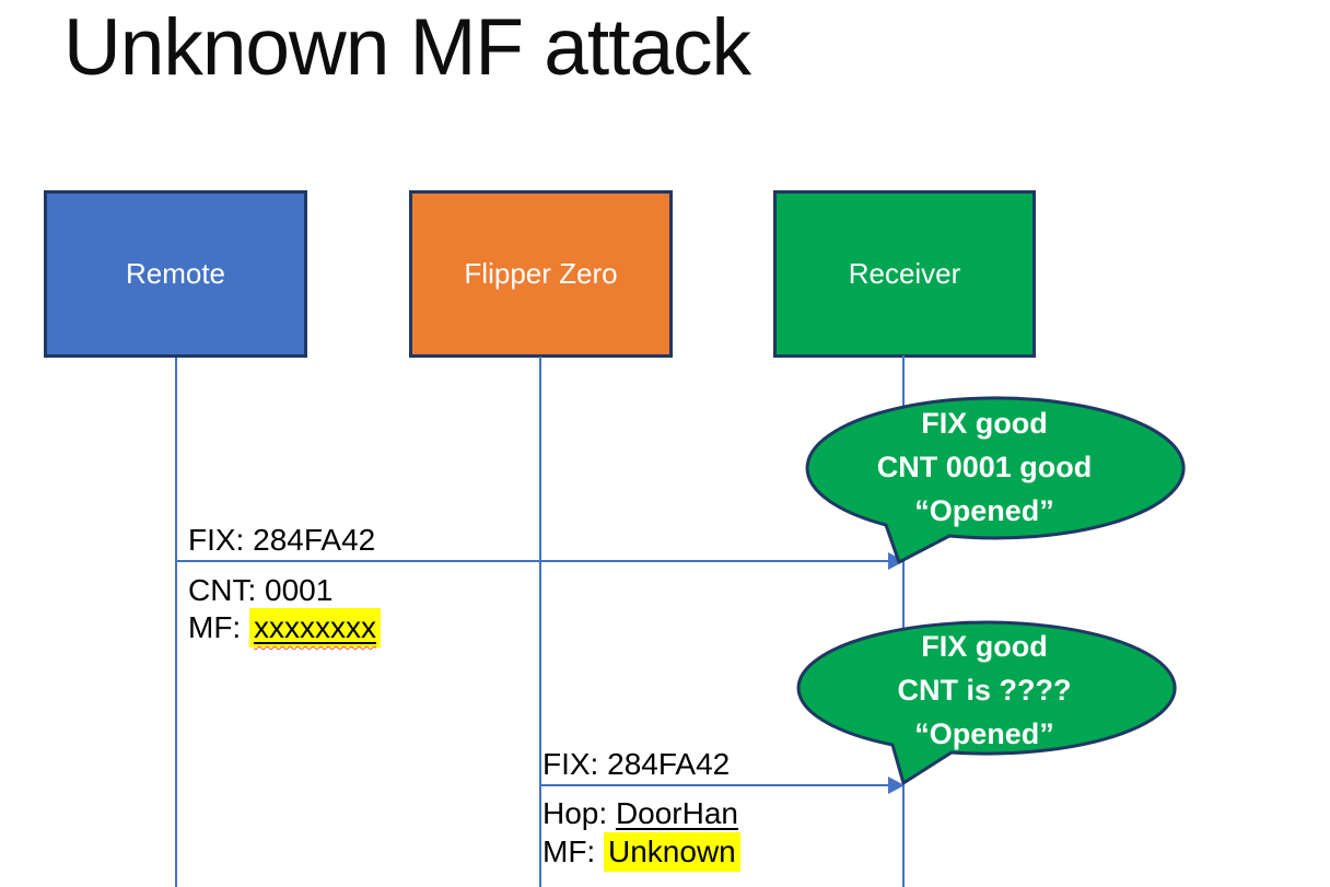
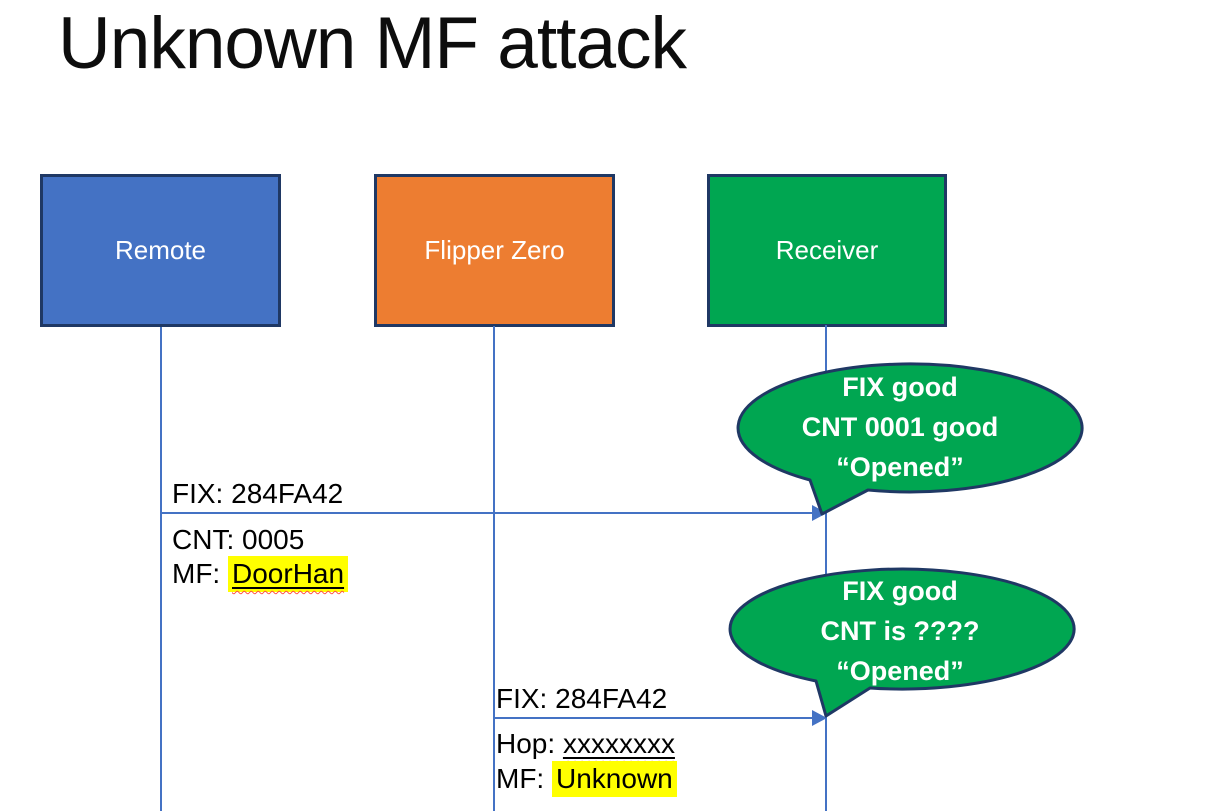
  Unknown MF attack
  Remote
  Flipper Zero
  Receiver
  FIX: 284FA42
- CNT: 0001
+ CNT: 0005
- MF: xxxxxxxx
+ MF: DoorHan
  FIX: 284FA42
- Hop: DoorHan
+ Hop: xxxxxxxx
  MF: Unknown
  FIX good
  CNT 0001 good
  “Opened”
  FIX good
  CNT is ????
  “Opened”
